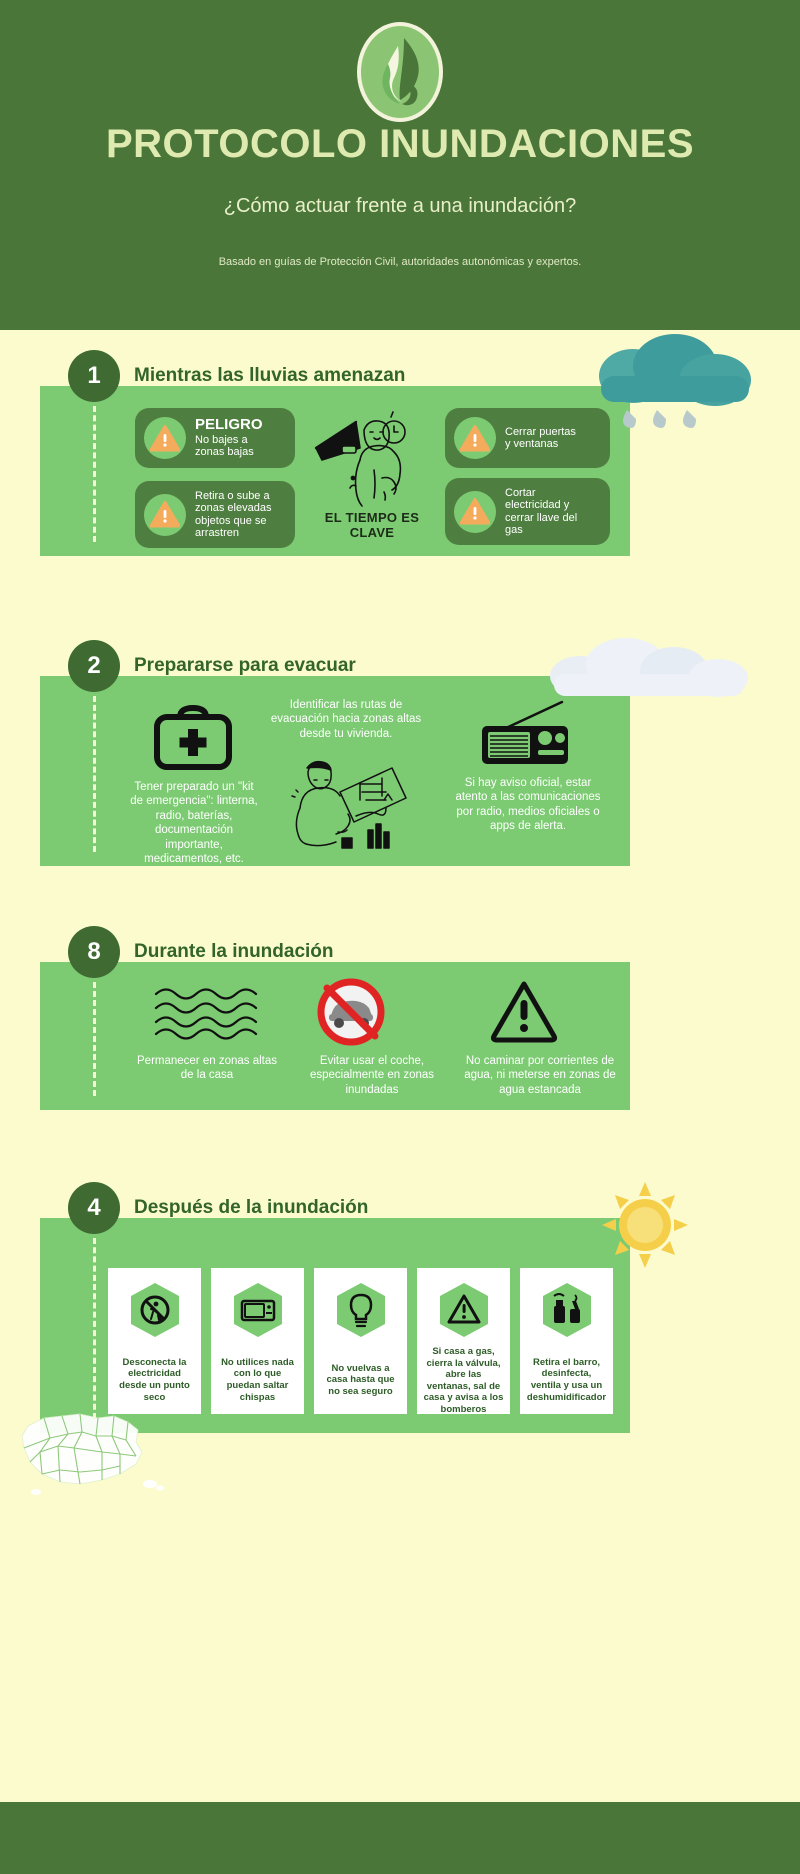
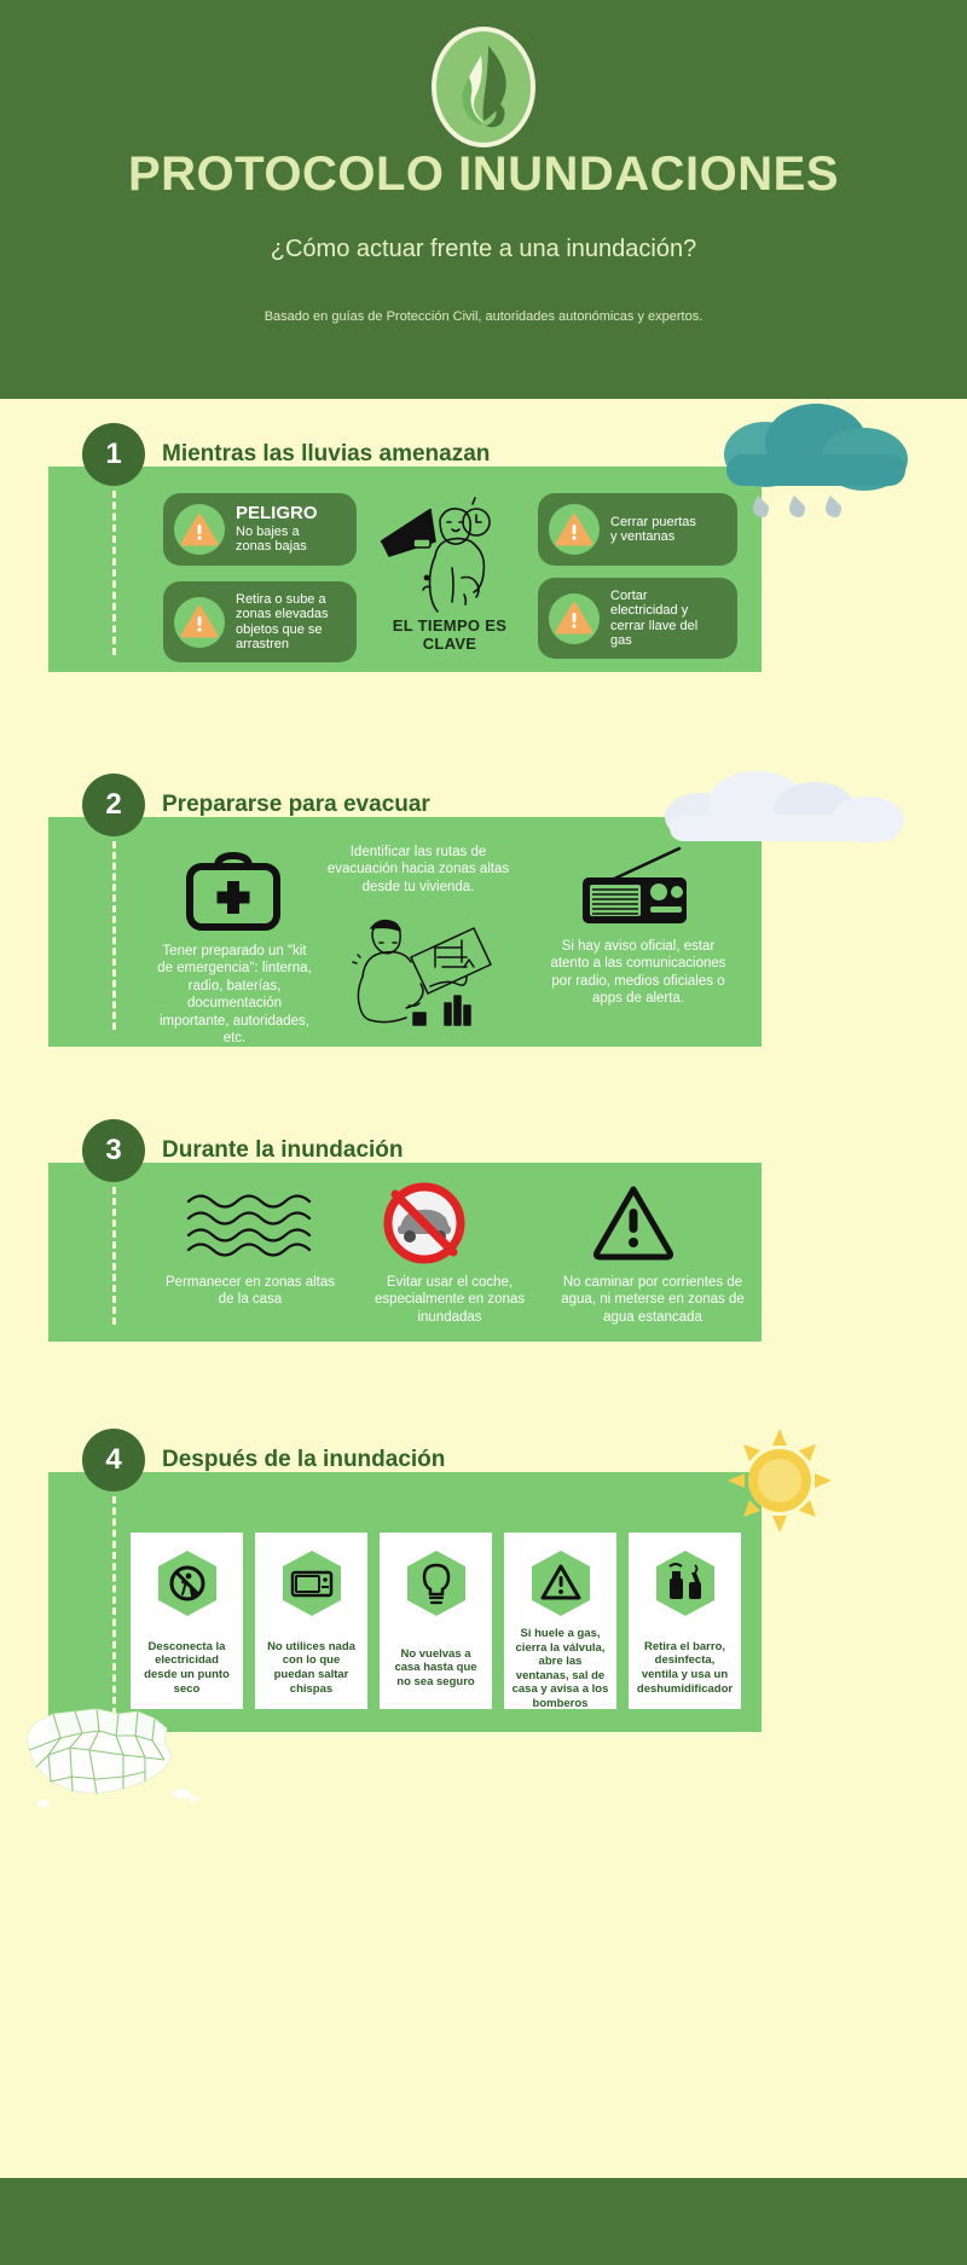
  PROTOCOLO INUNDACIONES
  ¿Cómo actuar frente a una inundación?
  Basado en guías de Protección Civil, autoridades autonómicas y expertos.
  1
  Mientras las lluvias amenazan
  PELIGRO
  No bajes a
  zonas bajas
  Retira o sube a
  zonas elevadas
  objetos que se
  arrastren
  Cerrar puertas
  y ventanas
  Cortar
  electricidad y
  cerrar llave del
  gas
  EL TIEMPO ES CLAVE
  2
  Prepararse para evacuar
- Tener preparado un "kit de emergencia": linterna, radio, baterías, documentación importante, medicamentos, etc.
+ Tener preparado un "kit de emergencia": linterna, radio, baterías, documentación importante, autoridades, etc.
  Identificar las rutas de evacuación hacia zonas altas desde tu vivienda.
  Si hay aviso oficial, estar atento a las comunicaciones por radio, medios oficiales o apps de alerta.
- 8
+ 3
  Durante la inundación
  Permanecer en zonas altas de la casa
  Evitar usar el coche, especialmente en zonas inundadas
  No caminar por corrientes de agua, ni meterse en zonas de agua estancada
  4
  Después de la inundación
  Desconecta la electricidad desde un punto seco
  No utilices nada con lo que puedan saltar chispas
  No vuelvas a casa hasta que no sea seguro
- Si casa a gas, cierra la válvula, abre las ventanas, sal de casa y avisa a los bomberos
+ Si huele a gas, cierra la válvula, abre las ventanas, sal de casa y avisa a los bomberos
  Retira el barro, desinfecta, ventila y usa un deshumidificador
